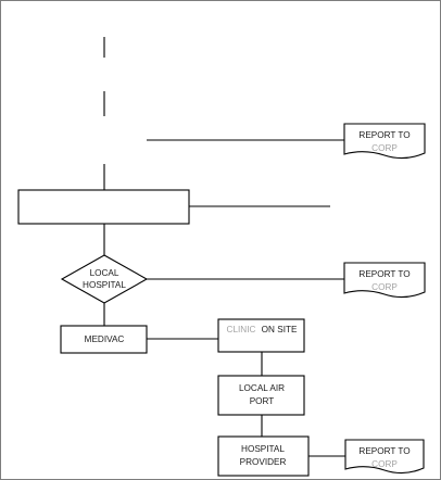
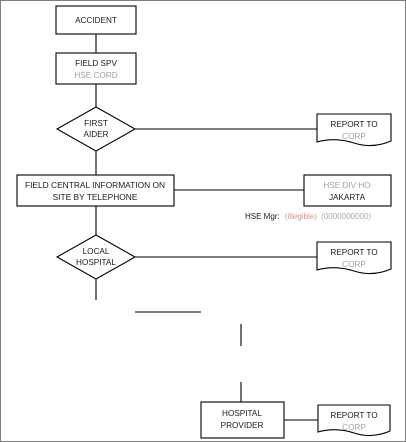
+ ACCIDENT
+ FIELD SPV
+ HSE CORD
+ FIRST
+ AIDER
  REPORT TO
  CORP
+ FIELD CENTRAL INFORMATION ON
+ SITE BY TELEPHONE
+ HSE DIV HO
+ JAKARTA
+ HSE Mgr: (illegible) (0000000000)
  LOCAL
  HOSPITAL
  REPORT TO
  CORP
- MEDIVAC
- CLINIC ON SITE
- LOCAL AIR
- PORT
  HOSPITAL
  PROVIDER
  REPORT TO
  CORP
